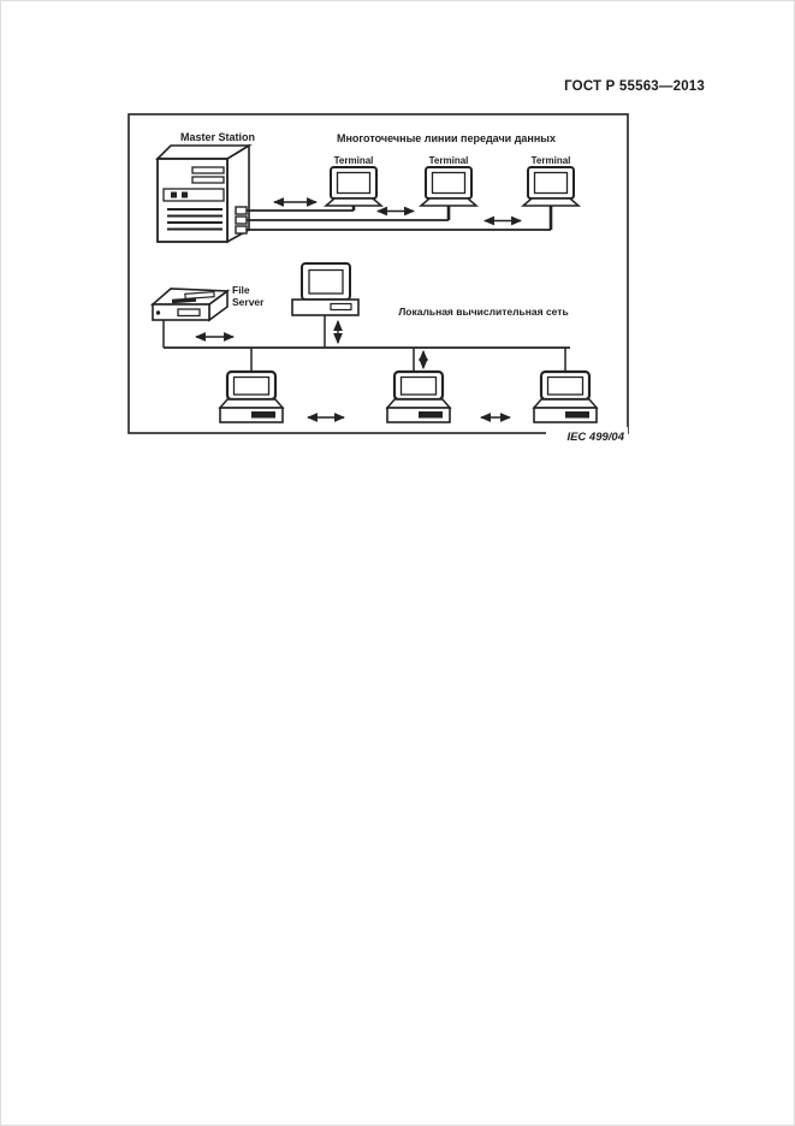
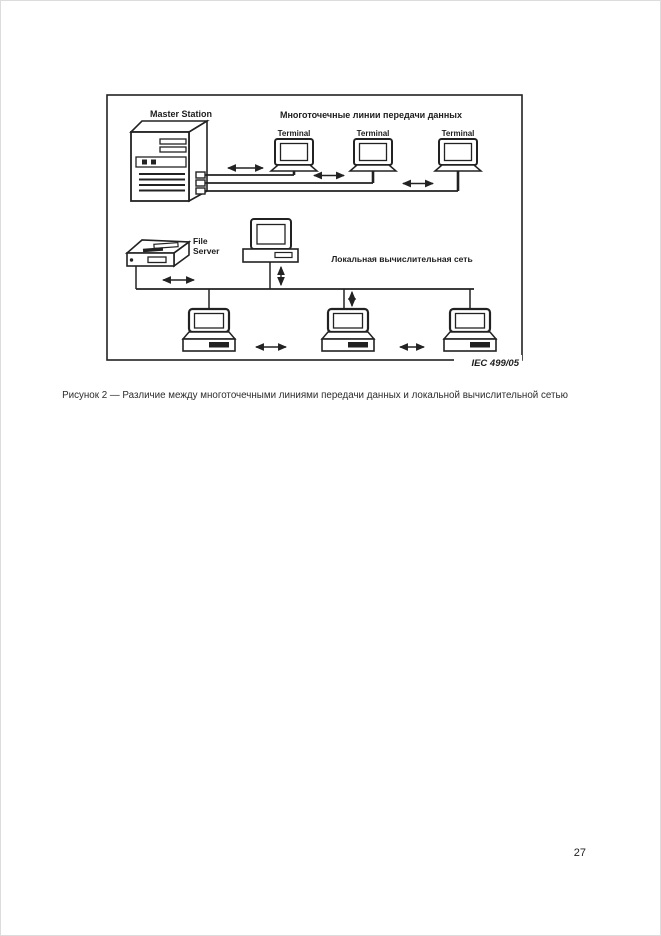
- ГОСТ Р 55563—2013
  Master Station
  Многоточечные линии передачи данных
  Terminal
  Terminal
  Terminal
  File
  Server
  Локальная вычислительная сеть
- IEC 499/04
+ IEC 499/05
+ Рисунок 2 — Различие между многоточечными линиями передачи данных и локальной вычислительной сетью
+ 27
